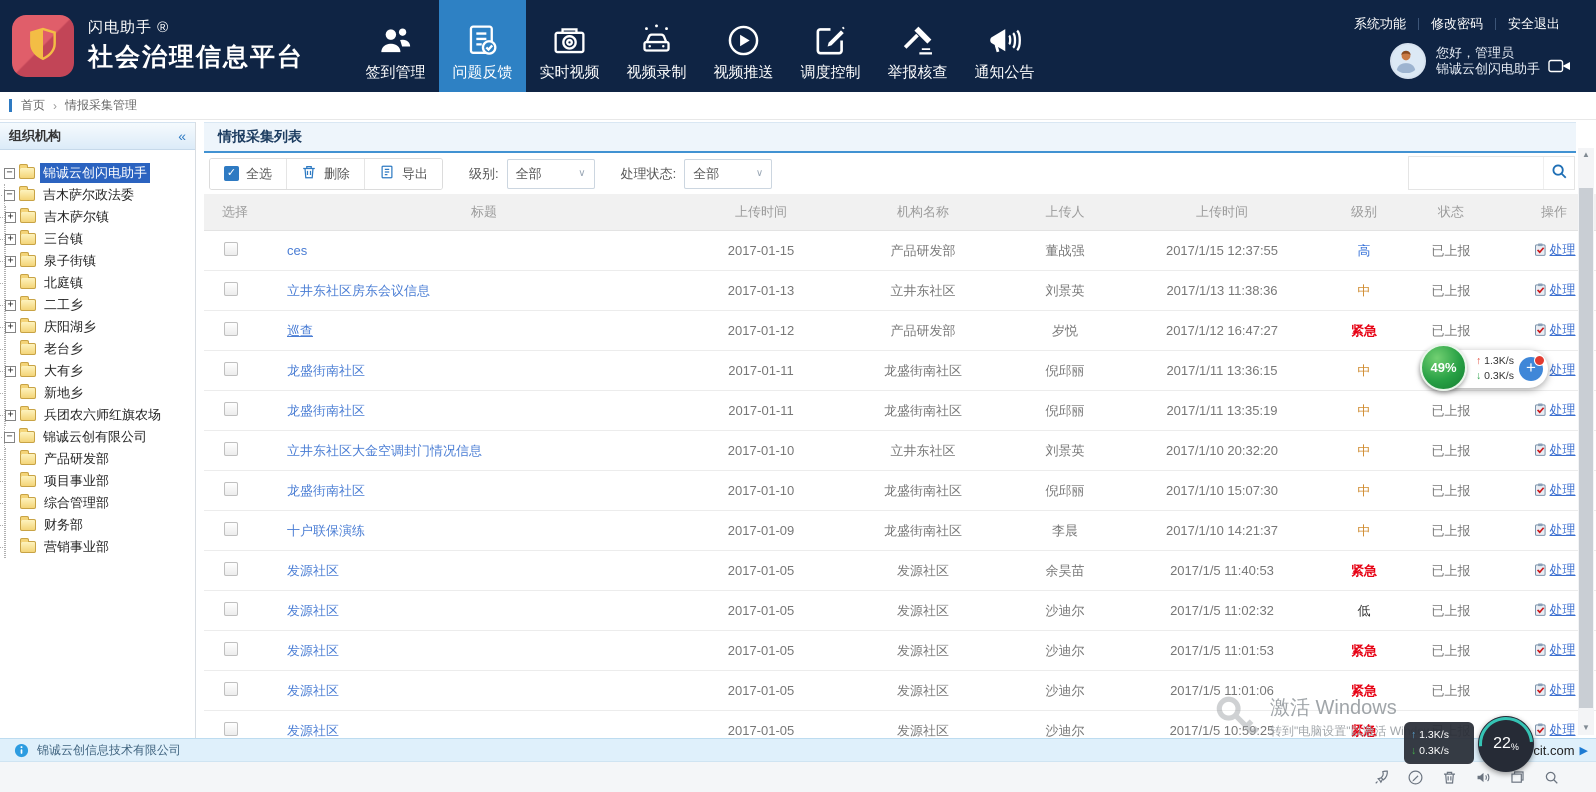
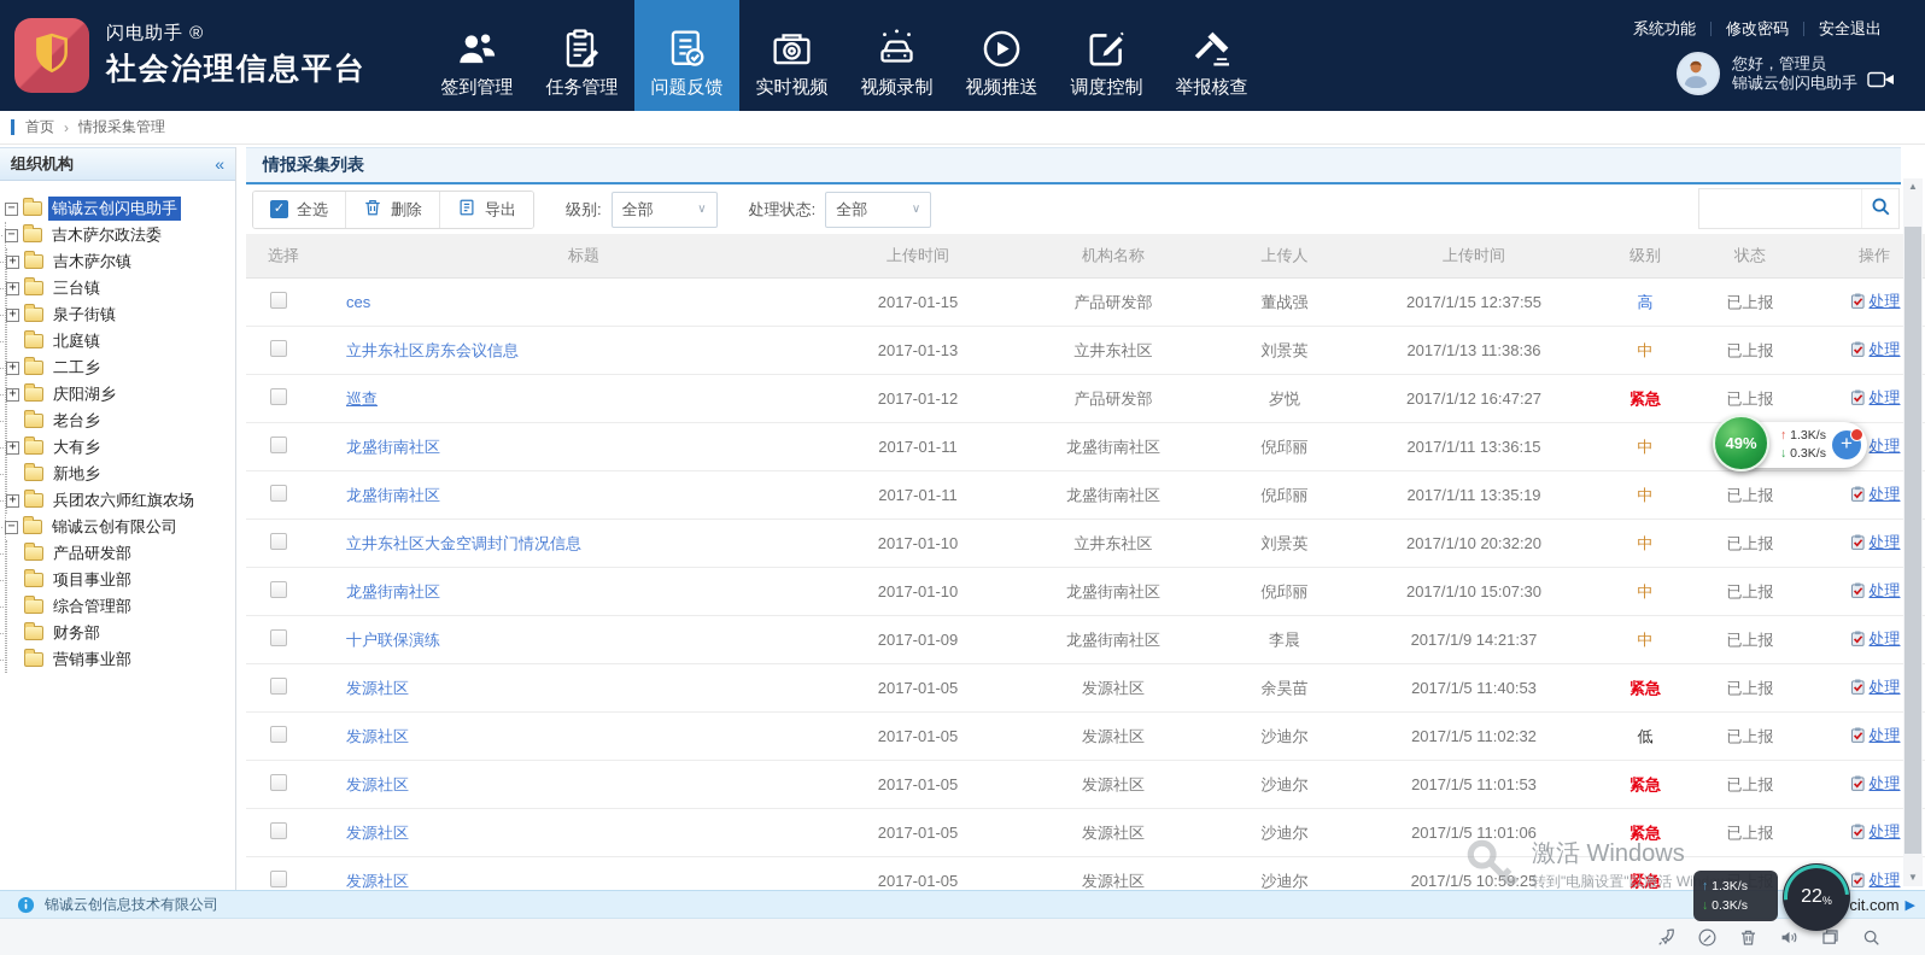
  闪电助手 ®
  社会治理信息平台
  签到管理
+ 任务管理
  问题反馈
  实时视频
  视频录制
  视频推送
  调度控制
  举报核查
- 通知公告
  系统功能
  修改密码
  安全退出
  您好，管理员
  锦诚云创闪电助手
  首页
  ›
  情报采集管理
  组织机构
  «
  −
  锦诚云创闪电助手
  −
  吉木萨尔政法委
  +
  吉木萨尔镇
  +
  三台镇
  +
  泉子街镇
  北庭镇
  +
  二工乡
  +
  庆阳湖乡
  老台乡
  +
  大有乡
  新地乡
  +
  兵团农六师红旗农场
  −
  锦诚云创有限公司
  产品研发部
  项目事业部
  综合管理部
  财务部
  营销事业部
  情报采集列表
  ✓
  全选
  删除
  导出
  级别:
  全部
  ∨
  处理状态:
  全部
  ∨
  选择	标题	上传时间	机构名称	上传人	上传时间	级别	状态	操作
  	ces	2017-01-15	产品研发部	董战强	2017/1/15 12:37:55	高	已上报	处理
  	立井东社区房东会议信息	2017-01-13	立井东社区	刘景英	2017/1/13 11:38:36	中	已上报	处理
  	巡查	2017-01-12	产品研发部	岁悦	2017/1/12 16:47:27	紧急	已上报	处理
  	龙盛街南社区	2017-01-11	龙盛街南社区	倪邱丽	2017/1/11 13:36:15	中		处理
  	龙盛街南社区	2017-01-11	龙盛街南社区	倪邱丽	2017/1/11 13:35:19	中	已上报	处理
  	立井东社区大金空调封门情况信息	2017-01-10	立井东社区	刘景英	2017/1/10 20:32:20	中	已上报	处理
  	龙盛街南社区	2017-01-10	龙盛街南社区	倪邱丽	2017/1/10 15:07:30	中	已上报	处理
- 	十户联保演练	2017-01-09	龙盛街南社区	李晨	2017/1/10 14:21:37	中	已上报	处理
+ 	十户联保演练	2017-01-09	龙盛街南社区	李晨	2017/1/9 14:21:37	中	已上报	处理
  	发源社区	2017-01-05	发源社区	余昊苗	2017/1/5 11:40:53	紧急	已上报	处理
  	发源社区	2017-01-05	发源社区	沙迪尔	2017/1/5 11:02:32	低	已上报	处理
  	发源社区	2017-01-05	发源社区	沙迪尔	2017/1/5 11:01:53	紧急	已上报	处理
  	发源社区	2017-01-05	发源社区	沙迪尔	2017/1/5 11:01:06	紧急	已上报	处理
  	发源社区	2017-01-05	发源社区	沙迪尔	2017/1/5 10:59:25	紧急		处理
  ▲
  ▼
  锦诚云创信息技术有限公司
  cit.com
  ▶
  49%
  ↑ 1.3K/s
  ↓ 0.3K/s
  +
  激活 Windows
  ↑ 1.3K/s
  ↓ 0.3K/s
  22
  %
